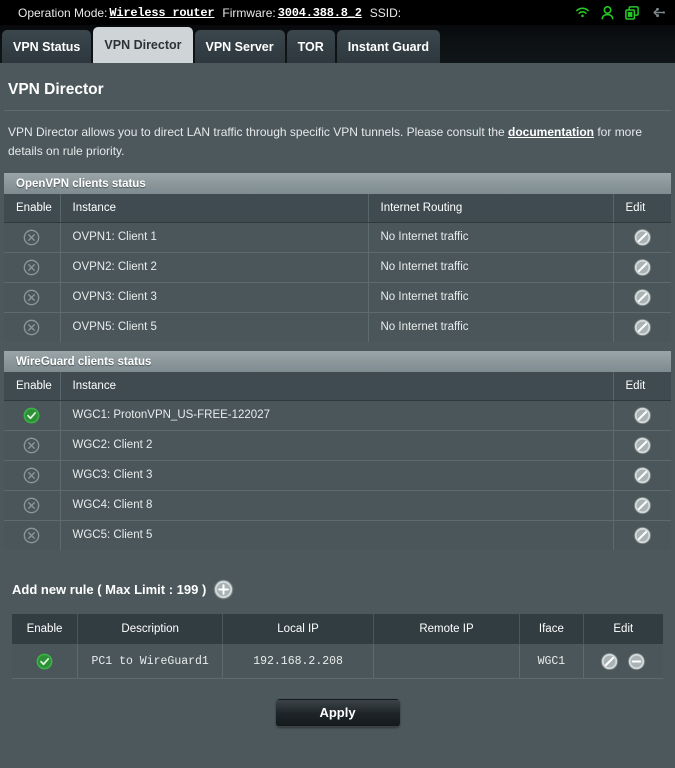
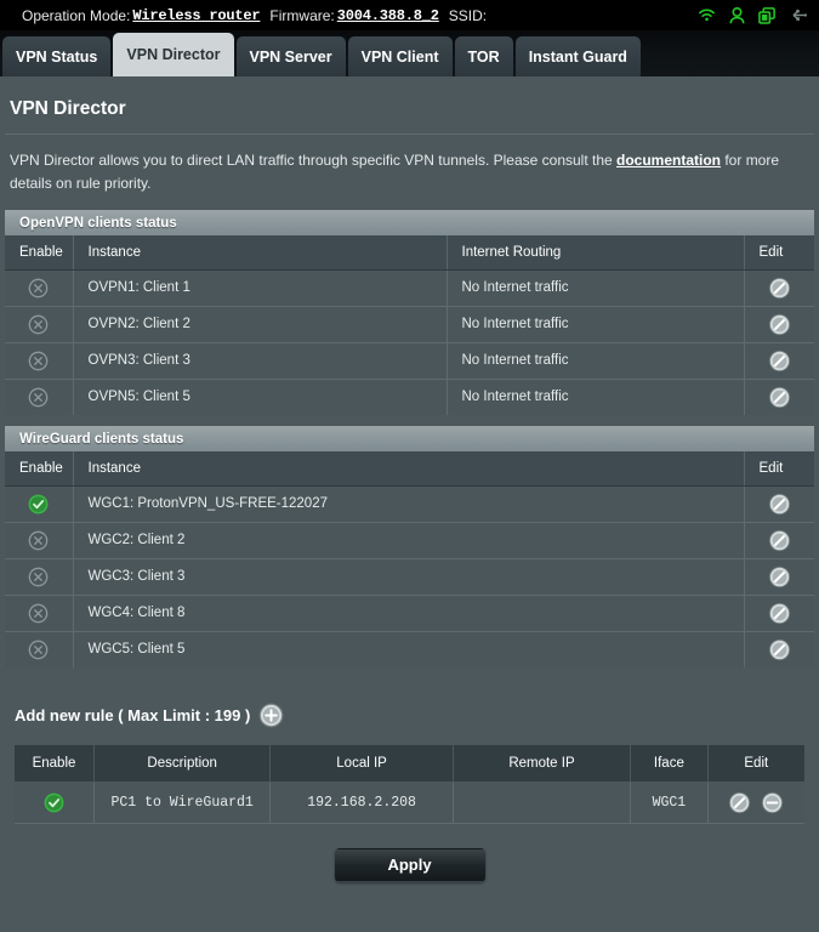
  Operation Mode:
  Wireless router
  Firmware:
  3004.388.8_2
  SSID:
  VPN Status
  VPN Director
  VPN Server
+ VPN Client
  TOR
  Instant Guard
  VPN Director
  VPN Director allows you to direct LAN traffic through specific VPN tunnels. Please consult the documentation for more details on rule priority.
  OpenVPN clients status
  Enable	Instance	Internet Routing	Edit
  	OVPN1: Client 1	No Internet traffic
  	OVPN2: Client 2	No Internet traffic
  	OVPN3: Client 3	No Internet traffic
  	OVPN5: Client 5	No Internet traffic
  WireGuard clients status
  Enable	Instance	Edit
  	WGC1: ProtonVPN_US-FREE-122027
  	WGC2: Client 2
  	WGC3: Client 3
  	WGC4: Client 8
  	WGC5: Client 5
  Add new rule ( Max Limit : 199 )
  Enable	Description	Local IP	Remote IP	Iface	Edit
  	PC1 to WireGuard1	192.168.2.208		WGC1
  Apply
